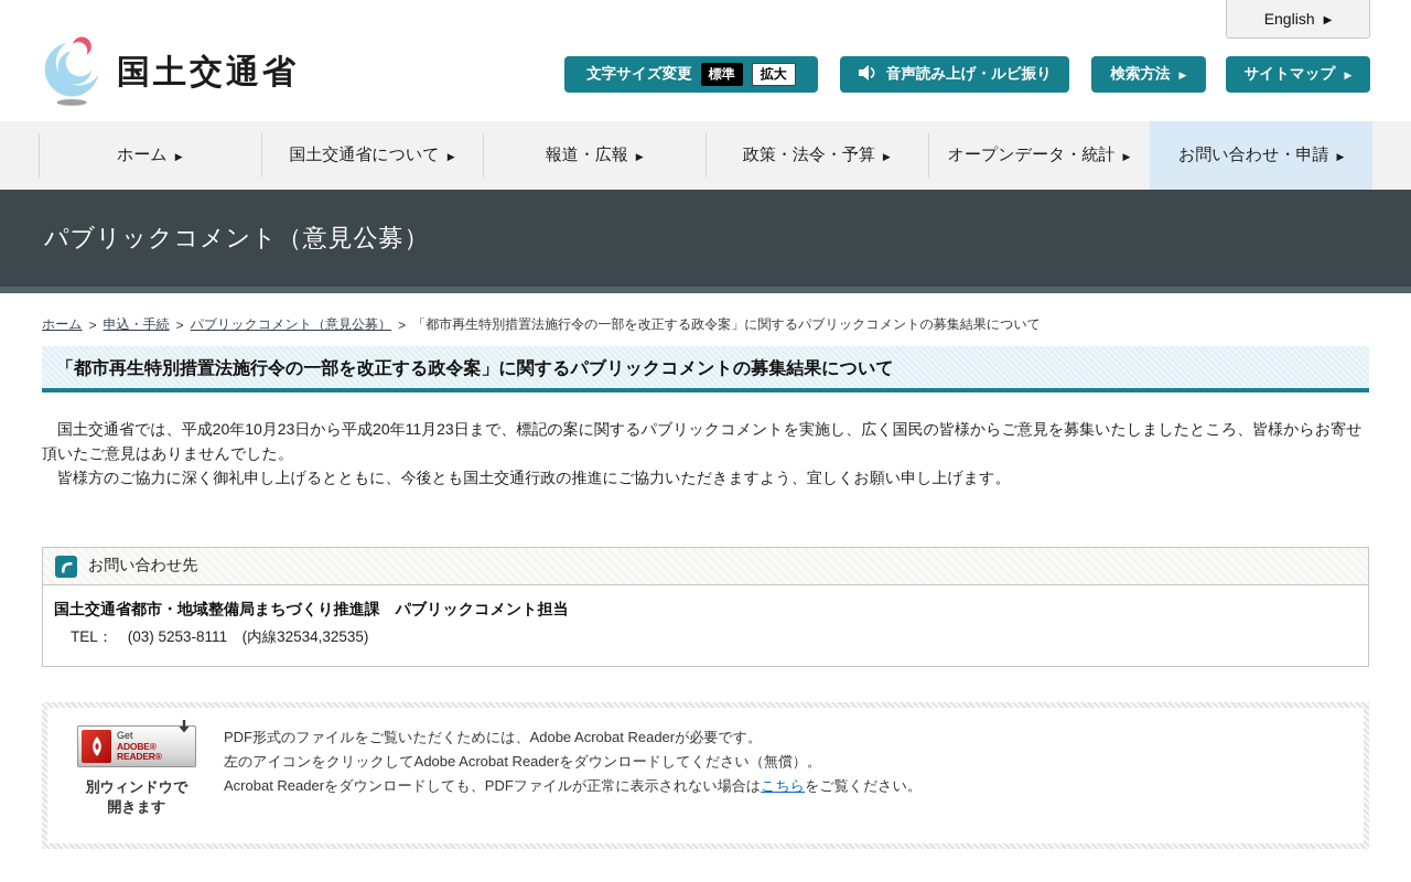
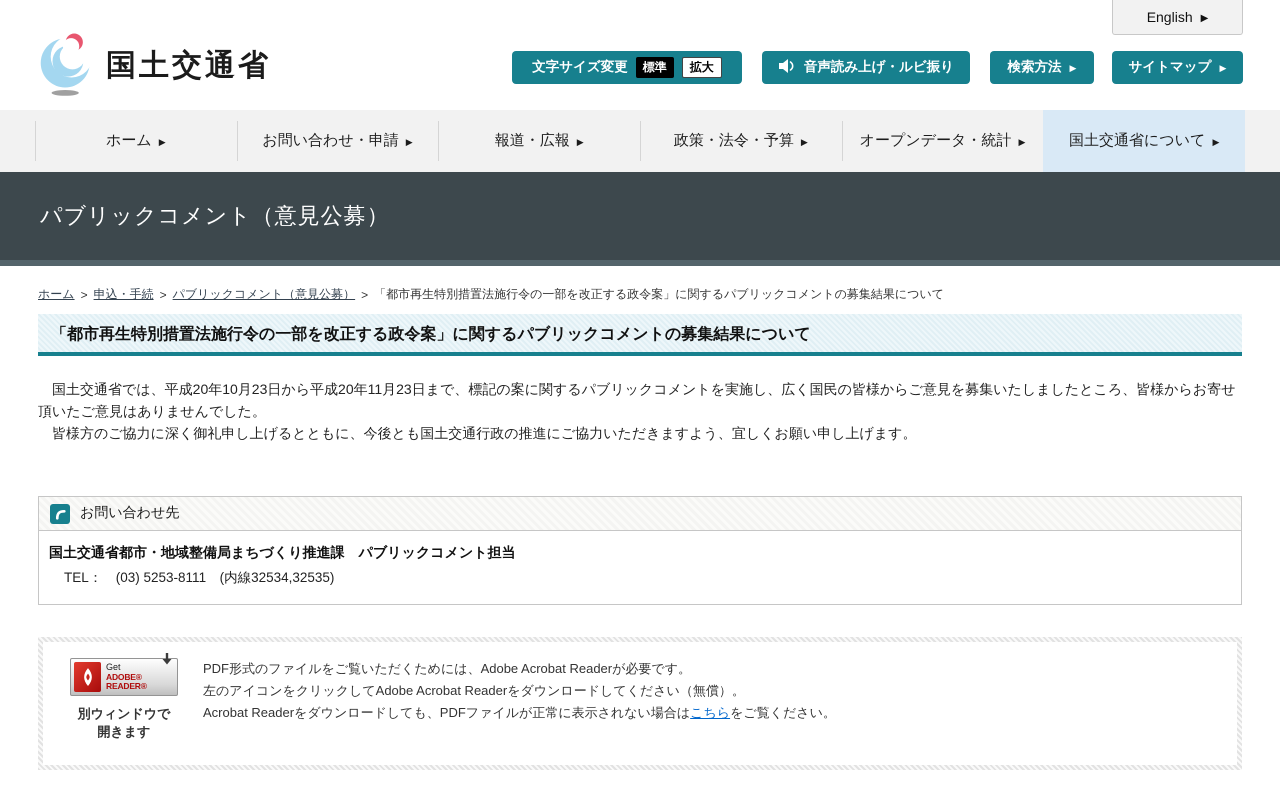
  国土交通省
  文字サイズ変更
  標準
  拡大
  音声読み上げ・ルビ振り
  検索方法
  ▶
  サイトマップ
  ▶
  English
  ▶
  ホーム
  ▶
- 国土交通省について
+ お問い合わせ・申請
  ▶
  報道・広報
  ▶
  政策・法令・予算
  ▶
  オープンデータ・統計
  ▶
- お問い合わせ・申請
+ 国土交通省について
  ▶
  パブリックコメント（意見公募）
  ホーム
  >
  申込・手続
  >
  パブリックコメント（意見公募）
  >
  「都市再生特別措置法施行令の一部を改正する政令案」に関するパブリックコメントの募集結果について
  「都市再生特別措置法施行令の一部を改正する政令案」に関するパブリックコメントの募集結果について
  国土交通省では、平成20年10月23日から平成20年11月23日まで、標記の案に関するパブリックコメントを実施し、広く国民の皆様からご意見を募集いたしましたところ、皆様からお寄せ頂いたご意見はありませんでした。
  皆様方のご協力に深く御礼申し上げるとともに、今後とも国土交通行政の推進にご協力いただきますよう、宜しくお願い申し上げます。
  お問い合わせ先
  国土交通省都市・地域整備局まちづくり推進課 パブリックコメント担当
  TEL： (03) 5253-8111 (内線32534,32535)
  Get
  ADOBE® READER®
  別ウィンドウで
  開きます
  PDF形式のファイルをご覧いただくためには、Adobe Acrobat Readerが必要です。
  左のアイコンをクリックしてAdobe Acrobat Readerをダウンロードしてください（無償）。
  Acrobat Readerをダウンロードしても、PDFファイルが正常に表示されない場合はこちらをご覧ください。
